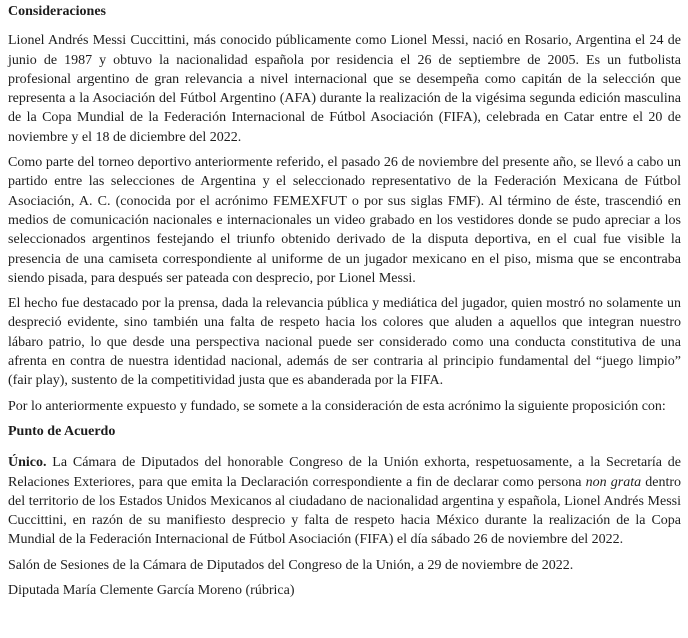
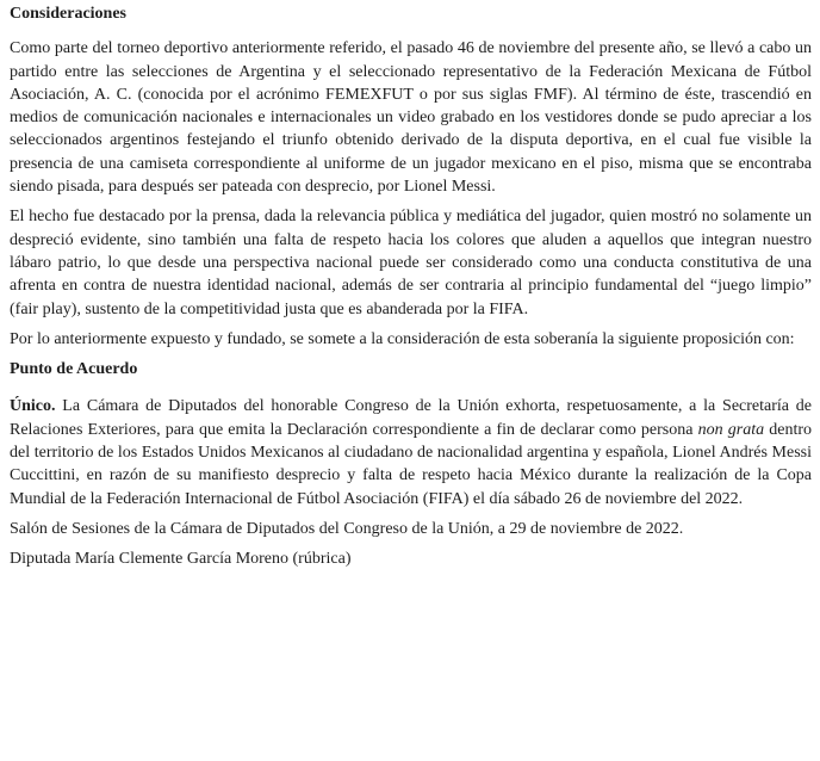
  Consideraciones
- Lionel Andrés Messi Cuccittini, más conocido públicamente como Lionel Messi, nació en Rosario, Argentina el 24 de junio de 1987 y obtuvo la nacionalidad española por residencia el 26 de septiembre de 2005. Es un futbolista profesional argentino de gran relevancia a nivel internacional que se desempeña como capitán de la selección que representa a la Asociación del Fútbol Argentino (AFA) durante la realización de la vigésima segunda edición masculina de la Copa Mundial de la Federación Internacional de Fútbol Asociación (FIFA), celebrada en Catar entre el 20 de noviembre y el 18 de diciembre del 2022.
- Como parte del torneo deportivo anteriormente referido, el pasado 26 de noviembre del presente año, se llevó a cabo un partido entre las selecciones de Argentina y el seleccionado representativo de la Federación Mexicana de Fútbol Asociación, A. C. (conocida por el acrónimo FEMEXFUT o por sus siglas FMF). Al término de éste, trascendió en medios de comunicación nacionales e internacionales un video grabado en los vestidores donde se pudo apreciar a los seleccionados argentinos festejando el triunfo obtenido derivado de la disputa deportiva, en el cual fue visible la presencia de una camiseta correspondiente al uniforme de un jugador mexicano en el piso, misma que se encontraba siendo pisada, para después ser pateada con desprecio, por Lionel Messi.
+ Como parte del torneo deportivo anteriormente referido, el pasado 46 de noviembre del presente año, se llevó a cabo un partido entre las selecciones de Argentina y el seleccionado representativo de la Federación Mexicana de Fútbol Asociación, A. C. (conocida por el acrónimo FEMEXFUT o por sus siglas FMF). Al término de éste, trascendió en medios de comunicación nacionales e internacionales un video grabado en los vestidores donde se pudo apreciar a los seleccionados argentinos festejando el triunfo obtenido derivado de la disputa deportiva, en el cual fue visible la presencia de una camiseta correspondiente al uniforme de un jugador mexicano en el piso, misma que se encontraba siendo pisada, para después ser pateada con desprecio, por Lionel Messi.
  El hecho fue destacado por la prensa, dada la relevancia pública y mediática del jugador, quien mostró no solamente un despreció evidente, sino también una falta de respeto hacia los colores que aluden a aquellos que integran nuestro lábaro patrio, lo que desde una perspectiva nacional puede ser considerado como una conducta constitutiva de una afrenta en contra de nuestra identidad nacional, además de ser contraria al principio fundamental del “juego limpio” (fair play), sustento de la competitividad justa que es abanderada por la FIFA.
- Por lo anteriormente expuesto y fundado, se somete a la consideración de esta acrónimo la siguiente proposición con:
+ Por lo anteriormente expuesto y fundado, se somete a la consideración de esta soberanía la siguiente proposición con:
  Punto de Acuerdo
  Único. La Cámara de Diputados del honorable Congreso de la Unión exhorta, respetuosamente, a la Secretaría de Relaciones Exteriores, para que emita la Declaración correspondiente a fin de declarar como persona non grata dentro del territorio de los Estados Unidos Mexicanos al ciudadano de nacionalidad argentina y española, Lionel Andrés Messi Cuccittini, en razón de su manifiesto desprecio y falta de respeto hacia México durante la realización de la Copa Mundial de la Federación Internacional de Fútbol Asociación (FIFA) el día sábado 26 de noviembre del 2022.
  Salón de Sesiones de la Cámara de Diputados del Congreso de la Unión, a 29 de noviembre de 2022.
  Diputada María Clemente García Moreno (rúbrica)
